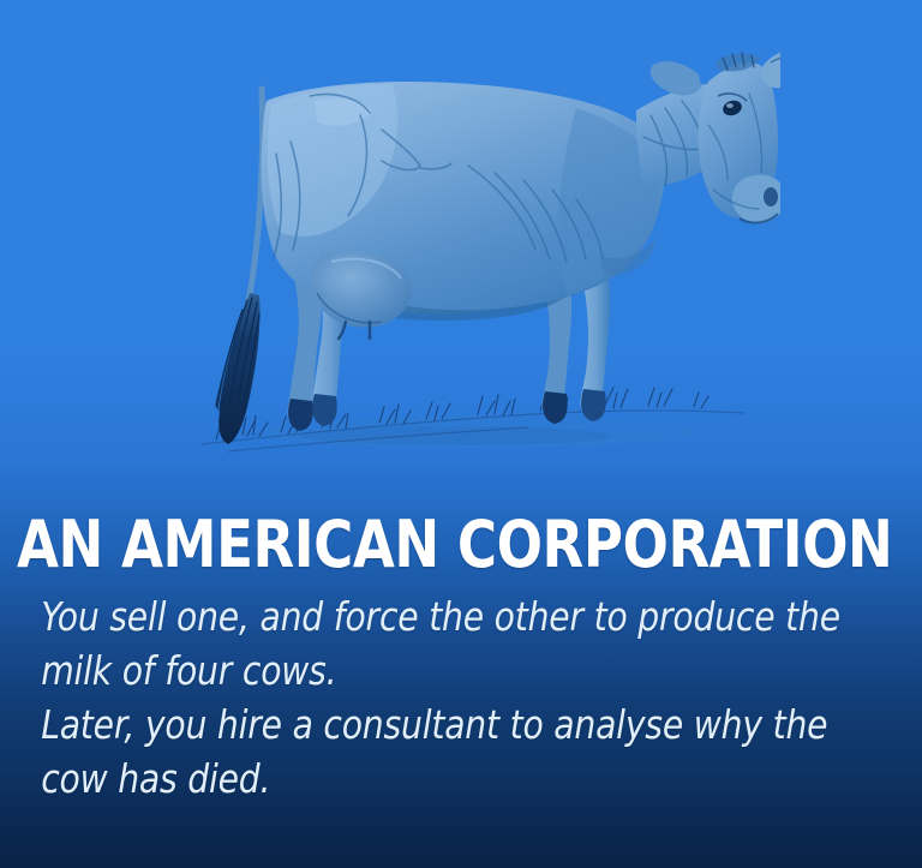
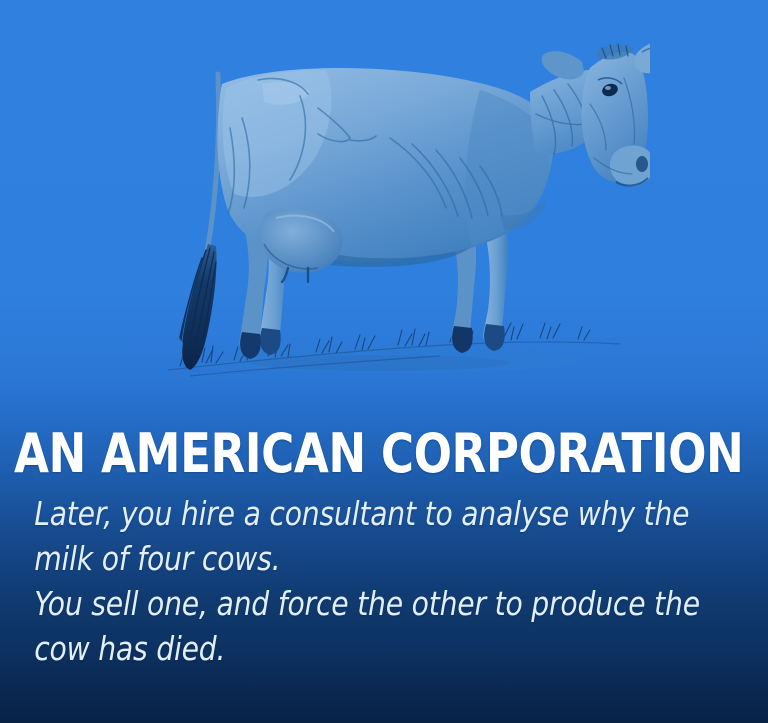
  AN AMERICAN CORPORATION
- You sell one, and force the other to produce the
+ Later, you hire a consultant to analyse why the
  milk of four cows.
- Later, you hire a consultant to analyse why the
+ You sell one, and force the other to produce the
  cow has died.
